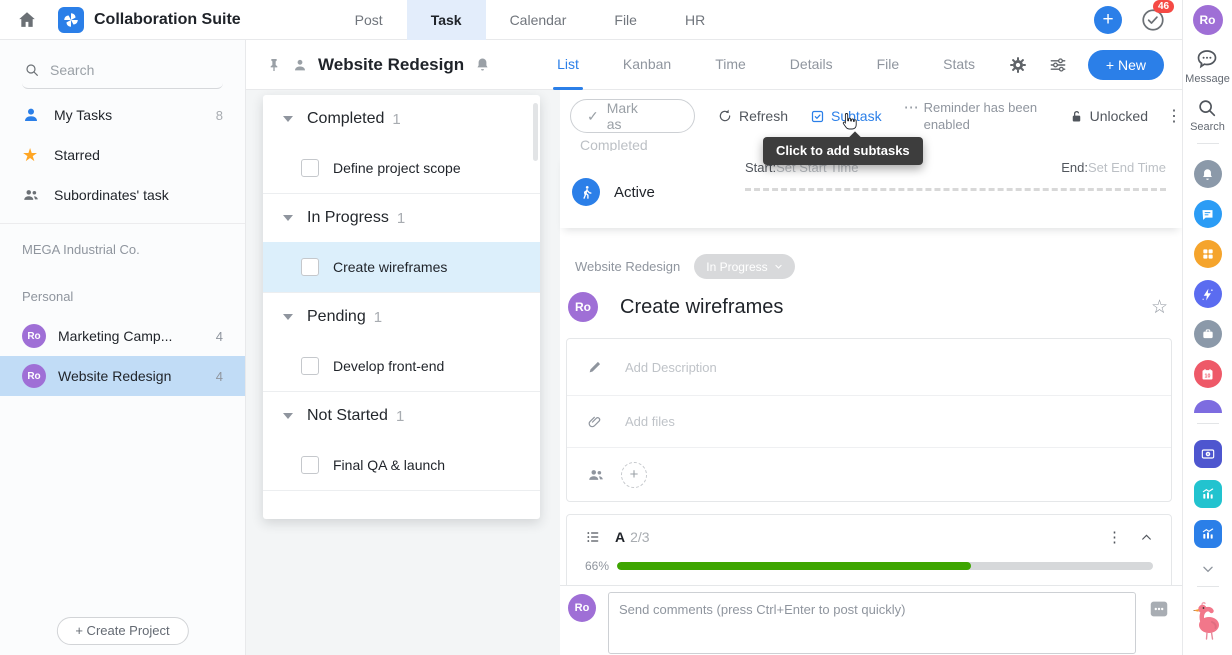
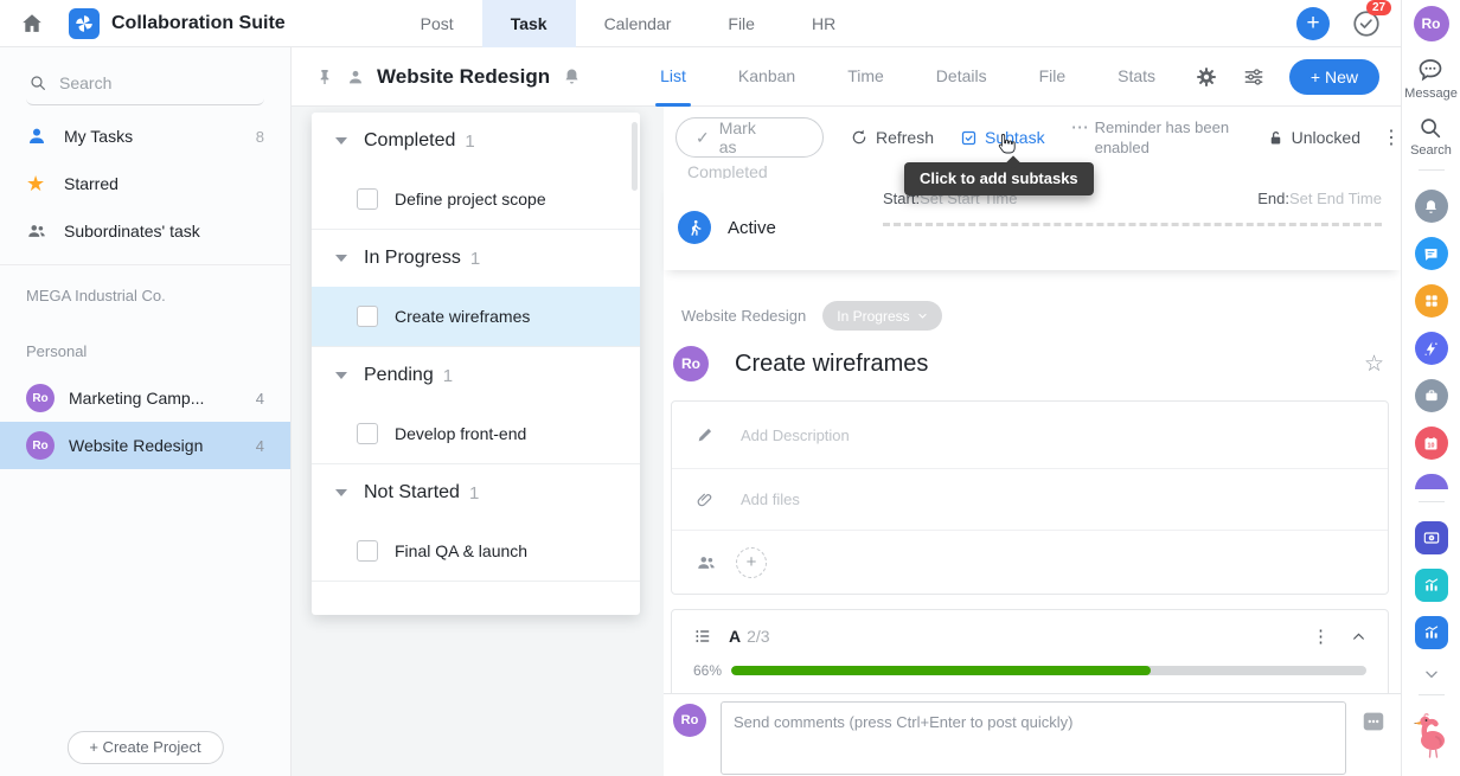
  Collaboration Suite
  Post
  Task
  Calendar
  File
  HR
  +
- 46
+ 27
  Search
  My Tasks
  8
  ★
  Starred
  Subordinates' task
  MEGA Industrial Co.
  Personal
  Ro
  Marketing Camp...
  4
  Ro
  Website Redesign
  4
  + Create Project
  Website Redesign
  List
  Kanban
  Time
  Details
  File
  Stats
  + New
  Completed
  1
  Define project scope
  In Progress
  1
  Create wireframes
  Pending
  1
  Develop front-end
  Not Started
  1
  Final QA & launch
  Completed
  ✓
  Mark as
  Refresh
  Subtask
  ⋯
  Reminder has been enabled
  Unlocked
  ⋮
  Click to add subtasks
  Active
  Start:Set Start Time
  End:Set End Time
  Website Redesign
  In Progress
  Ro
  Create wireframes
  ☆
  Add Description
  Add files
  +
  A
  2/3
  ⋮
  66%
  Ro
  Send comments (press Ctrl+Enter to post quickly)
  Ro
  Message
  Search
